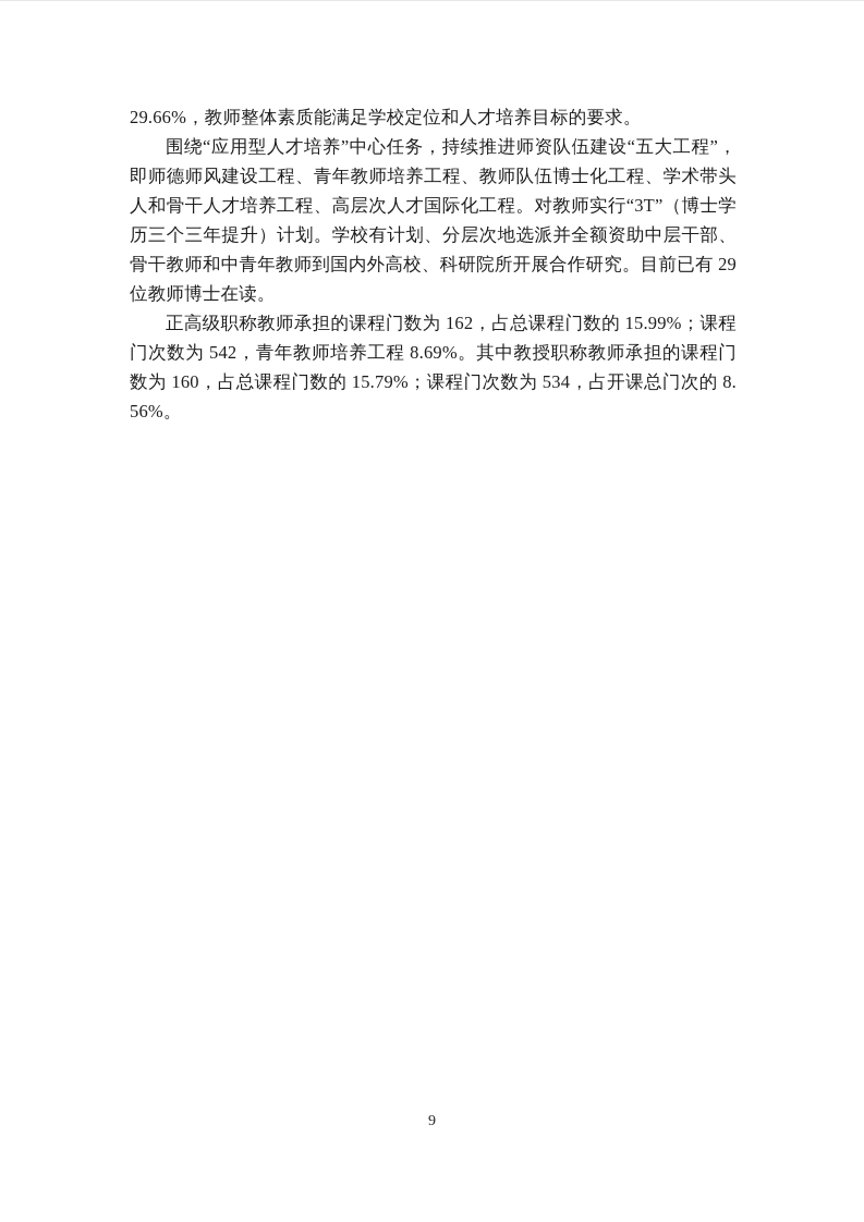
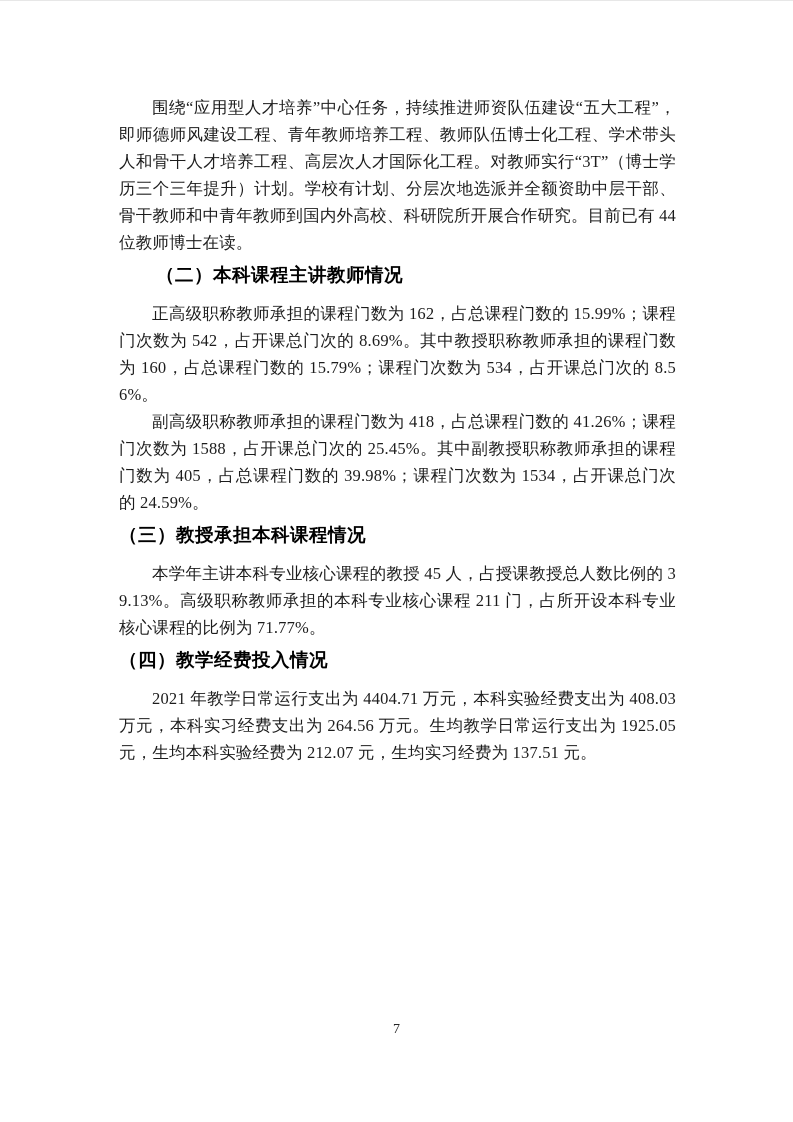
- 29.66%，教师整体素质能满足学校定位和人才培养目标的要求。
- 围绕“应用型人才培养”中心任务，持续推进师资队伍建设“五大工程”，即师德师风建设工程、青年教师培养工程、教师队伍博士化工程、学术带头人和骨干人才培养工程、高层次人才国际化工程。对教师实行“3T”（博士学历三个三年提升）计划。学校有计划、分层次地选派并全额资助中层干部、骨干教师和中青年教师到国内外高校、科研院所开展合作研究。目前已有 29 位教师博士在读。
+ 围绕“应用型人才培养”中心任务，持续推进师资队伍建设“五大工程”，即师德师风建设工程、青年教师培养工程、教师队伍博士化工程、学术带头人和骨干人才培养工程、高层次人才国际化工程。对教师实行“3T”（博士学历三个三年提升）计划。学校有计划、分层次地选派并全额资助中层干部、骨干教师和中青年教师到国内外高校、科研院所开展合作研究。目前已有 44 位教师博士在读。
+ （二）本科课程主讲教师情况
- 正高级职称教师承担的课程门数为 162，占总课程门数的 15.99%；课程门次数为 542，青年教师培养工程 8.69%。其中教授职称教师承担的课程门数为 160，占总课程门数的 15.79%；课程门次数为 534，占开课总门次的 8.56%。
+ 正高级职称教师承担的课程门数为 162，占总课程门数的 15.99%；课程门次数为 542，占开课总门次的 8.69%。其中教授职称教师承担的课程门数为 160，占总课程门数的 15.79%；课程门次数为 534，占开课总门次的 8.56%。
+ 副高级职称教师承担的课程门数为 418，占总课程门数的 41.26%；课程门次数为 1588，占开课总门次的 25.45%。其中副教授职称教师承担的课程门数为 405，占总课程门数的 39.98%；课程门次数为 1534，占开课总门次的 24.59%。
+ （三）教授承担本科课程情况
+ 本学年主讲本科专业核心课程的教授 45 人，占授课教授总人数比例的 39.13%。高级职称教师承担的本科专业核心课程 211 门，占所开设本科专业核心课程的比例为 71.77%。
+ （四）教学经费投入情况
+ 2021 年教学日常运行支出为 4404.71 万元，本科实验经费支出为 408.03 万元，本科实习经费支出为 264.56 万元。生均教学日常运行支出为 1925.05 元，生均本科实验经费为 212.07 元，生均实习经费为 137.51 元。
- 9
+ 7
